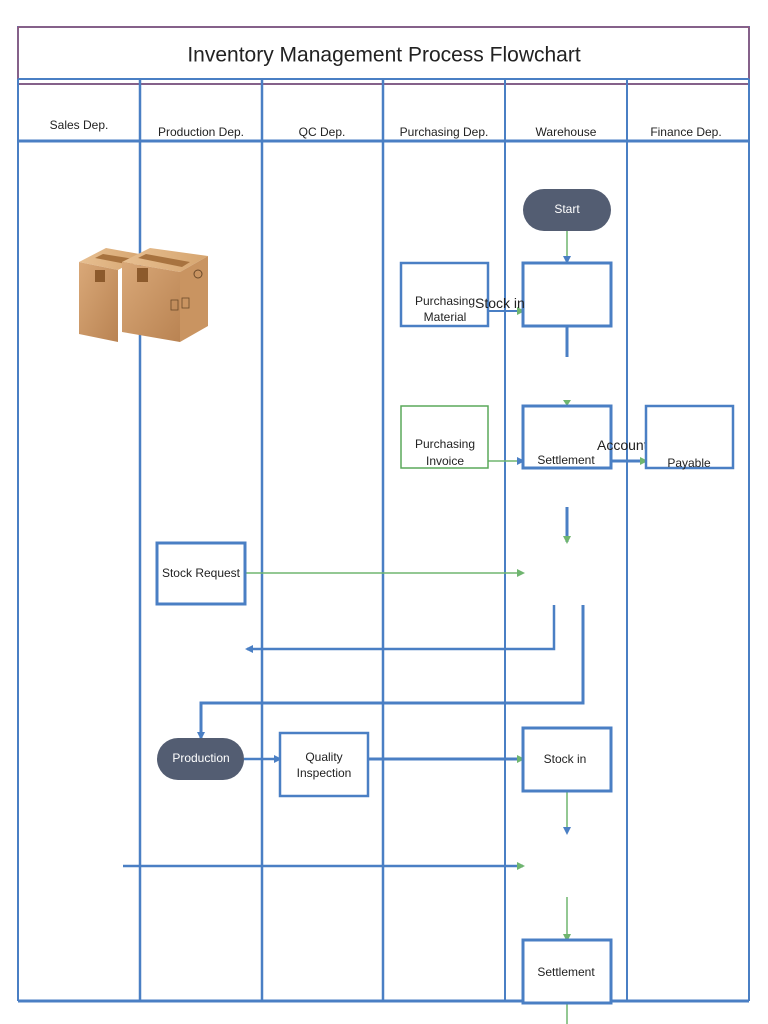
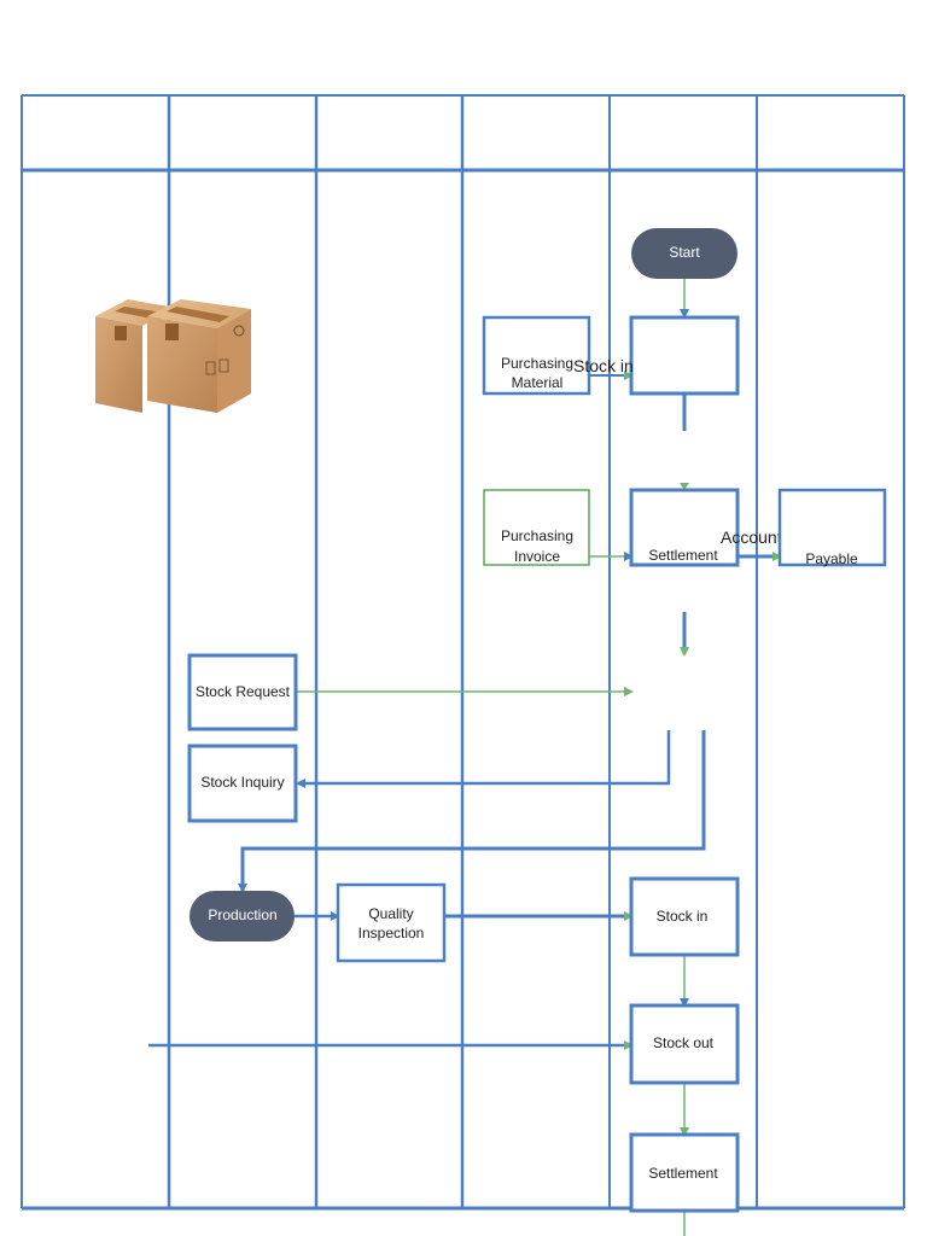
- Inventory Management Process Flowchart
- Sales Dep.
- Production Dep.
- QC Dep.
- Purchasing Dep.
- Warehouse
- Finance Dep.
  Start
  Purchasing
  Material
  Stock in
  Purchasing
  Invoice
  Settlement
  Accoun
  Payable
  Stock Request
+ Stock Inquiry
  Production
  Quality
  Inspection
  Stock in
+ Stock out
  Settlement
